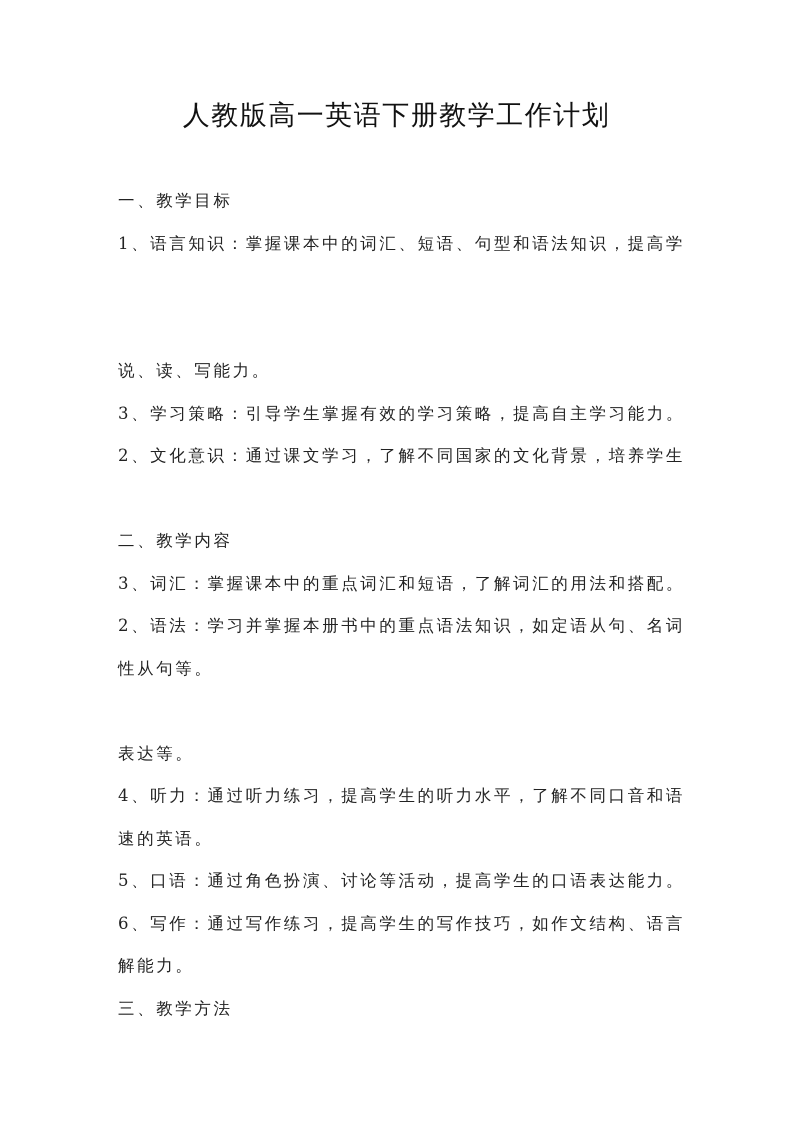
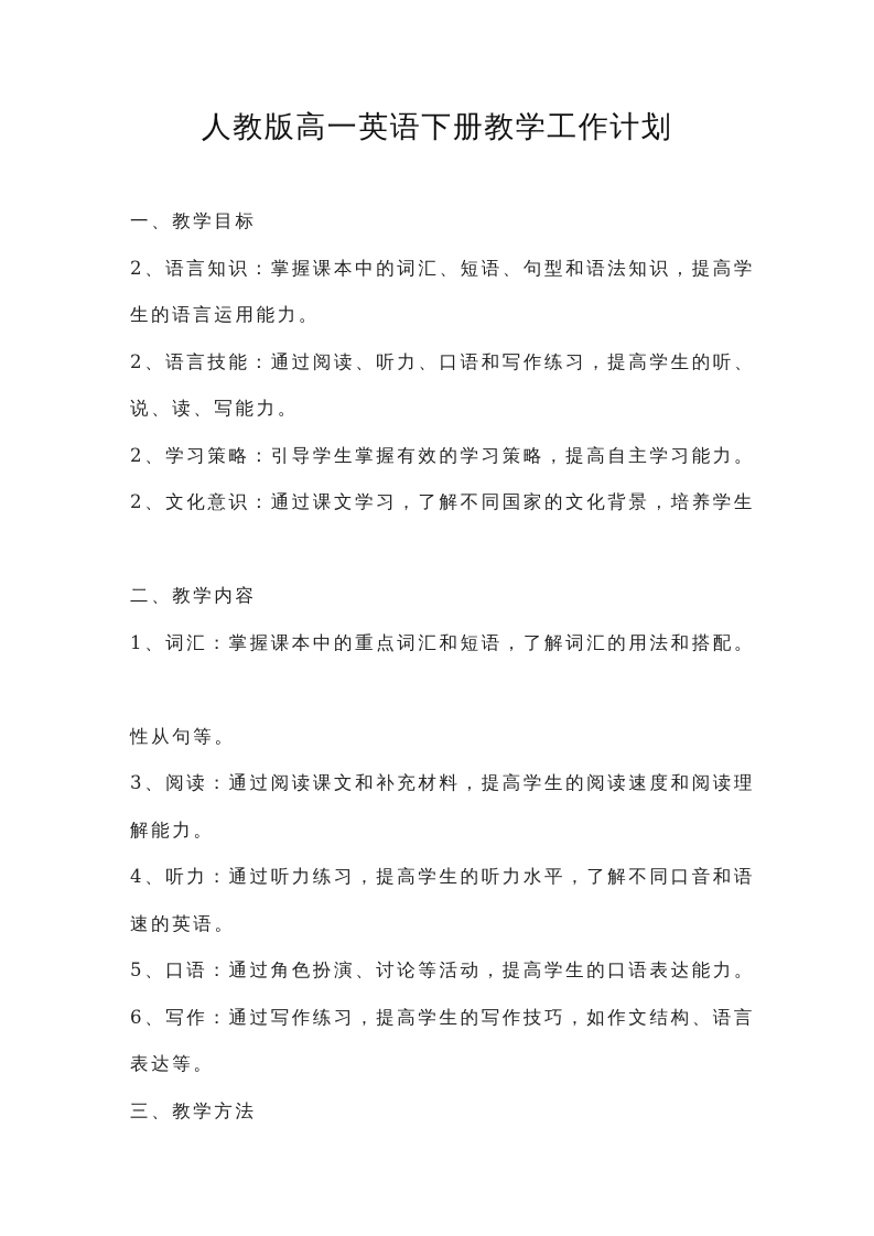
  人教版高一英语下册教学工作计划
  一、教学目标
- 1、语言知识：掌握课本中的词汇、短语、句型和语法知识，提高学
+ 2、语言知识：掌握课本中的词汇、短语、句型和语法知识，提高学
+ 生的语言运用能力。
+ 2、语言技能：通过阅读、听力、口语和写作练习，提高学生的听、
  说、读、写能力。
- 3、学习策略：引导学生掌握有效的学习策略，提高自主学习能力。
+ 2、学习策略：引导学生掌握有效的学习策略，提高自主学习能力。
  2、文化意识：通过课文学习，了解不同国家的文化背景，培养学生
  二、教学内容
- 3、词汇：掌握课本中的重点词汇和短语，了解词汇的用法和搭配。
+ 1、词汇：掌握课本中的重点词汇和短语，了解词汇的用法和搭配。
- 2、语法：学习并掌握本册书中的重点语法知识，如定语从句、名词
  性从句等。
+ 3、阅读：通过阅读课文和补充材料，提高学生的阅读速度和阅读理
- 表达等。
+ 解能力。
  4、听力：通过听力练习，提高学生的听力水平，了解不同口音和语
  速的英语。
  5、口语：通过角色扮演、讨论等活动，提高学生的口语表达能力。
  6、写作：通过写作练习，提高学生的写作技巧，如作文结构、语言
- 解能力。
+ 表达等。
  三、教学方法
